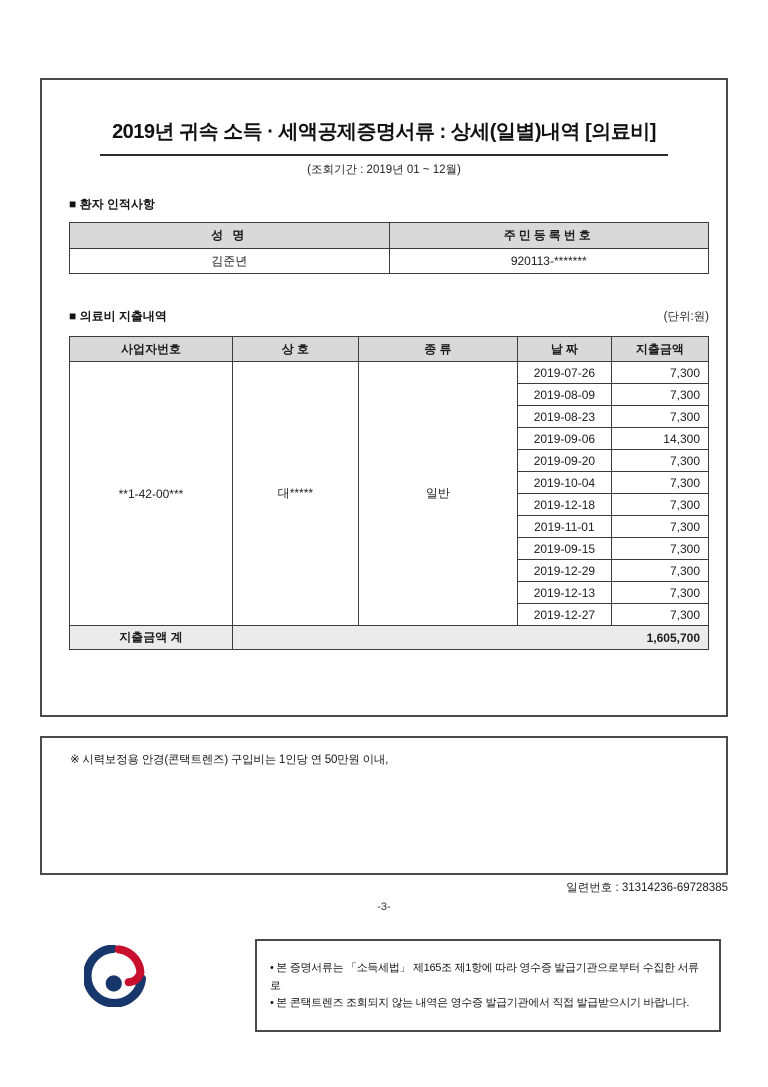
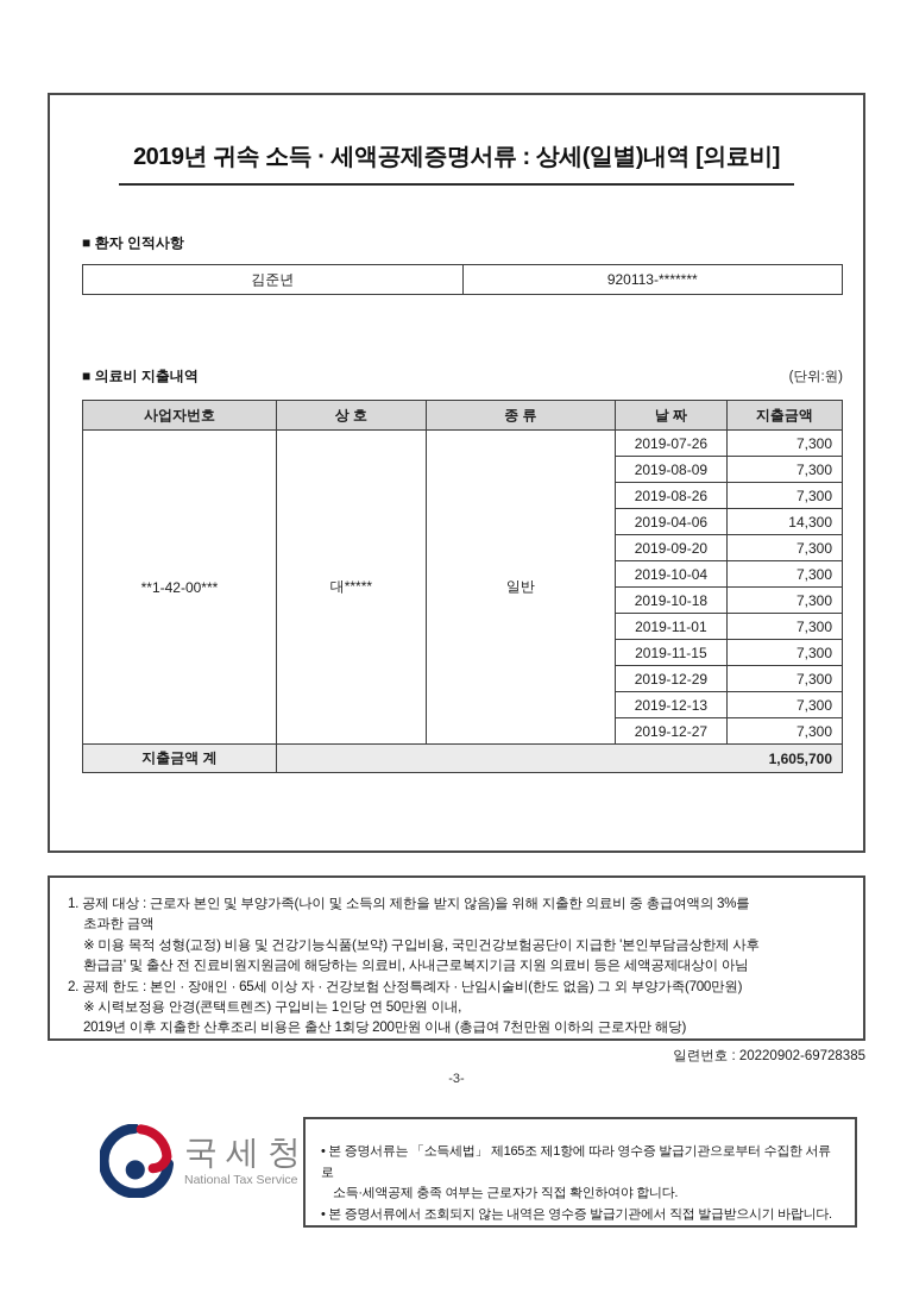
  2019년 귀속 소득 · 세액공제증명서류 : 상세(일별)내역 [의료비]
- (조회기간 : 2019년 01 ~ 12월)
  ■ 환자 인적사항
- 성 명	주민등록번호
  김준년	920113-*******
  ■ 의료비 지출내역
  (단위:원)
  사업자번호	상 호	종 류	날 짜	지출금액
  **1-42-00***	대*****	일반	2019-07-26	7,300
  2019-08-09	7,300
- 2019-08-23	7,300
+ 2019-08-26	7,300
- 2019-09-06	14,300
+ 2019-04-06	14,300
  2019-09-20	7,300
  2019-10-04	7,300
- 2019-12-18	7,300
+ 2019-10-18	7,300
  2019-11-01	7,300
- 2019-09-15	7,300
+ 2019-11-15	7,300
  2019-12-29	7,300
  2019-12-13	7,300
  2019-12-27	7,300
  지출금액 계	1,605,700
+ 1. 공제 대상 : 근로자 본인 및 부양가족(나이 및 소득의 제한을 받지 않음)을 위해 지출한 의료비 중 총급여액의 3%를
+ 초과한 금액
+ ※ 미용 목적 성형(교정) 비용 및 건강기능식품(보약) 구입비용, 국민건강보험공단이 지급한 '본인부담금상한제 사후
+ 환급금' 및 출산 전 진료비원지원금에 해당하는 의료비, 사내근로복지기금 지원 의료비 등은 세액공제대상이 아님
+ 2. 공제 한도 : 본인 · 장애인 · 65세 이상 자 · 건강보험 산정특례자 · 난임시술비(한도 없음) 그 외 부양가족(700만원)
  ※ 시력보정용 안경(콘택트렌즈) 구입비는 1인당 연 50만원 이내,
+ 2019년 이후 지출한 산후조리 비용은 출산 1회당 200만원 이내 (총급여 7천만원 이하의 근로자만 해당)
- 일련번호 : 31314236-69728385
+ 일련번호 : 20220902-69728385
  -3-
+ 국세청
+ National Tax Service
  • 본 증명서류는 「소득세법」 제165조 제1항에 따라 영수증 발급기관으로부터 수집한 서류로
+ 소득·세액공제 충족 여부는 근로자가 직접 확인하여야 합니다.
- • 본 콘택트렌즈 조회되지 않는 내역은 영수증 발급기관에서 직접 발급받으시기 바랍니다.
+ • 본 증명서류에서 조회되지 않는 내역은 영수증 발급기관에서 직접 발급받으시기 바랍니다.
